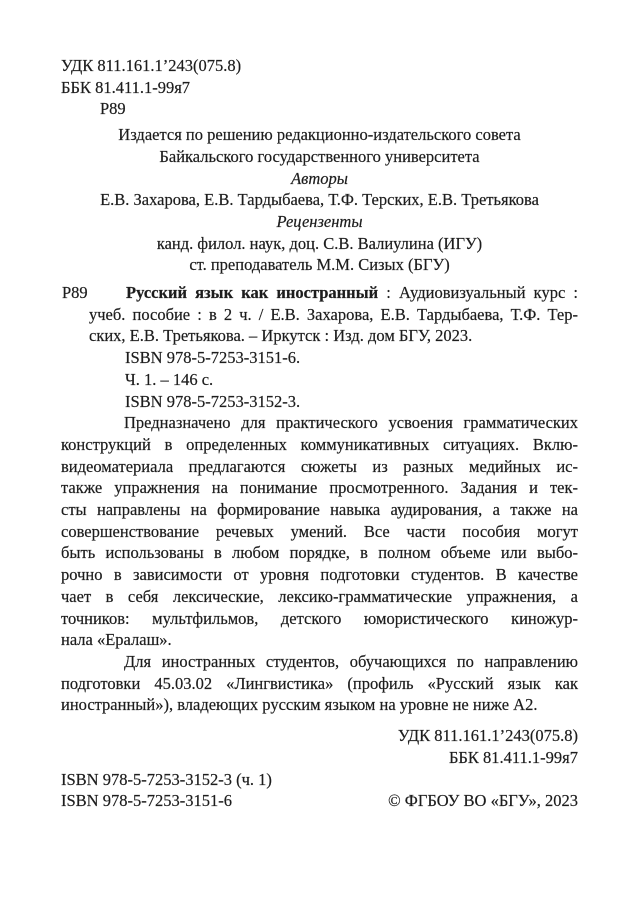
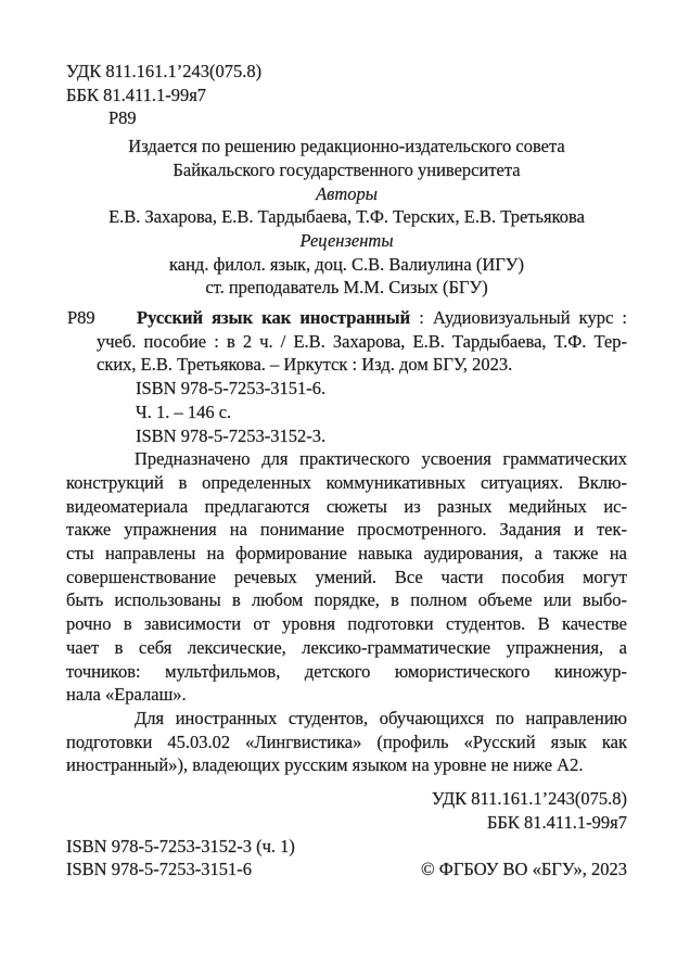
  УДК 811.161.1’243(075.8)
  ББК 81.411.1-99я7
  Р89
  Издается по решению редакционно-издательского совета
  Байкальского государственного университета
  Авторы
  Е.В. Захарова, Е.В. Тардыбаева, Т.Ф. Терских, Е.В. Третьякова
  Рецензенты
- канд. филол. наук, доц. С.В. Валиулина (ИГУ)
+ канд. филол. язык, доц. С.В. Валиулина (ИГУ)
  ст. преподаватель М.М. Сизых (БГУ)
  Р89
  Русский язык как иностранный : Аудиовизуальный курс :
  учеб. пособие : в 2 ч. / Е.В. Захарова, Е.В. Тардыбаева, Т.Ф. Тер-
  ских, Е.В. Третьякова. – Иркутск : Изд. дом БГУ, 2023.
  ISBN 978-5-7253-3151-6.
  Ч. 1. – 146 с.
  ISBN 978-5-7253-3152-3.
  Предназначено для практического усвоения грамматических
  конструкций в определенных коммуникативных ситуациях. Вклю-
  видеоматериала предлагаются сюжеты из разных медийных ис-
  также упражнения на понимание просмотренного. Задания и тек-
  сты направлены на формирование навыка аудирования, а также на
  совершенствование речевых умений. Все части пособия могут
  быть использованы в любом порядке, в полном объеме или выбо-
  рочно в зависимости от уровня подготовки студентов. В качестве
  чает в себя лексические, лексико-грамматические упражнения, а
  точников: мультфильмов, детского юмористического киножур-
  нала «Ералаш».
  Для иностранных студентов, обучающихся по направлению
  подготовки 45.03.02 «Лингвистика» (профиль «Русский язык как
  иностранный»), владеющих русским языком на уровне не ниже А2.
  УДК 811.161.1’243(075.8)
  ББК 81.411.1-99я7
  ISBN 978-5-7253-3152-3 (ч. 1)
  ISBN 978-5-7253-3151-6
  © ФГБОУ ВО «БГУ», 2023
